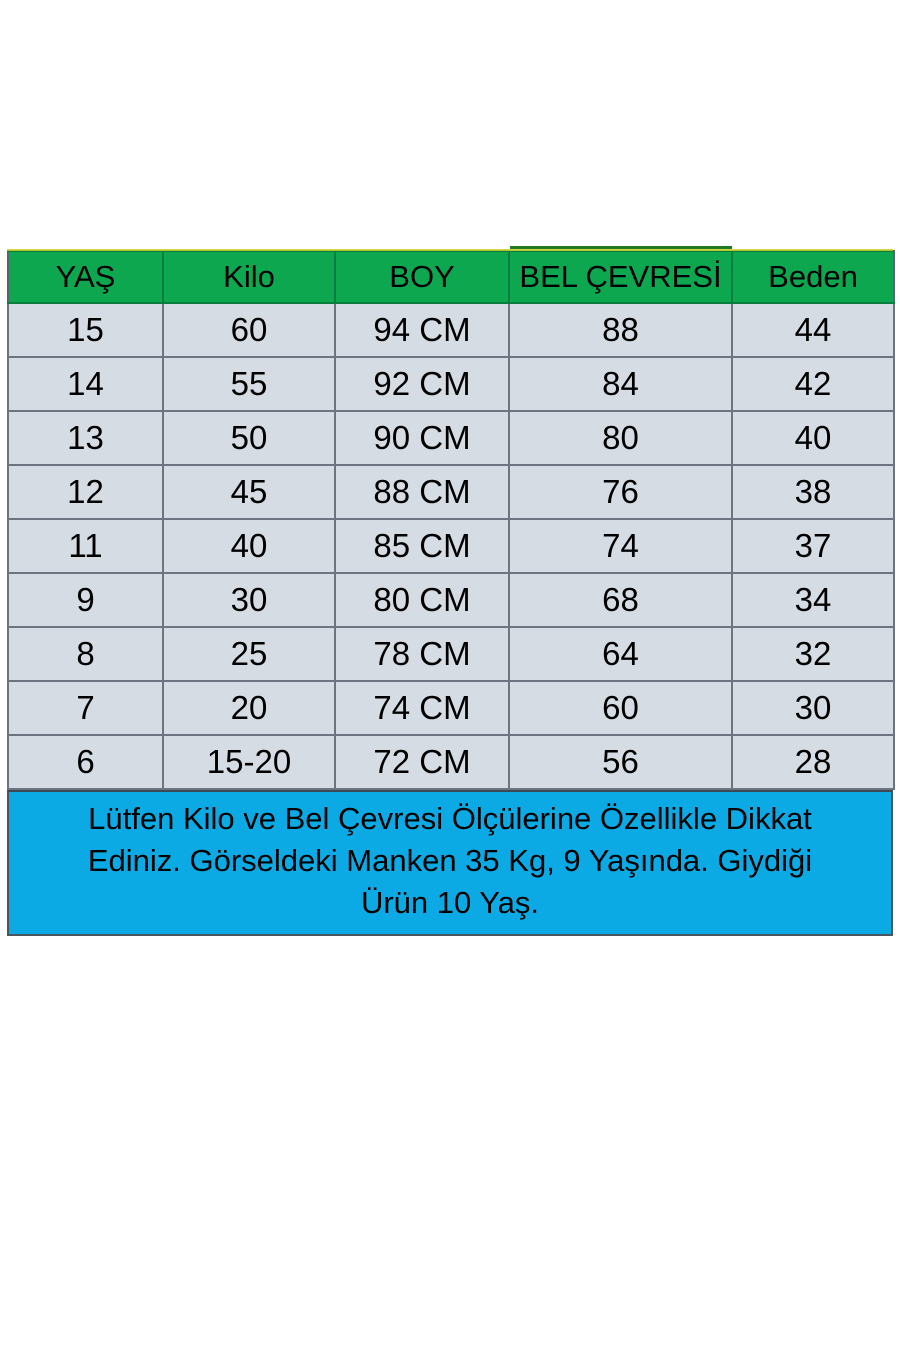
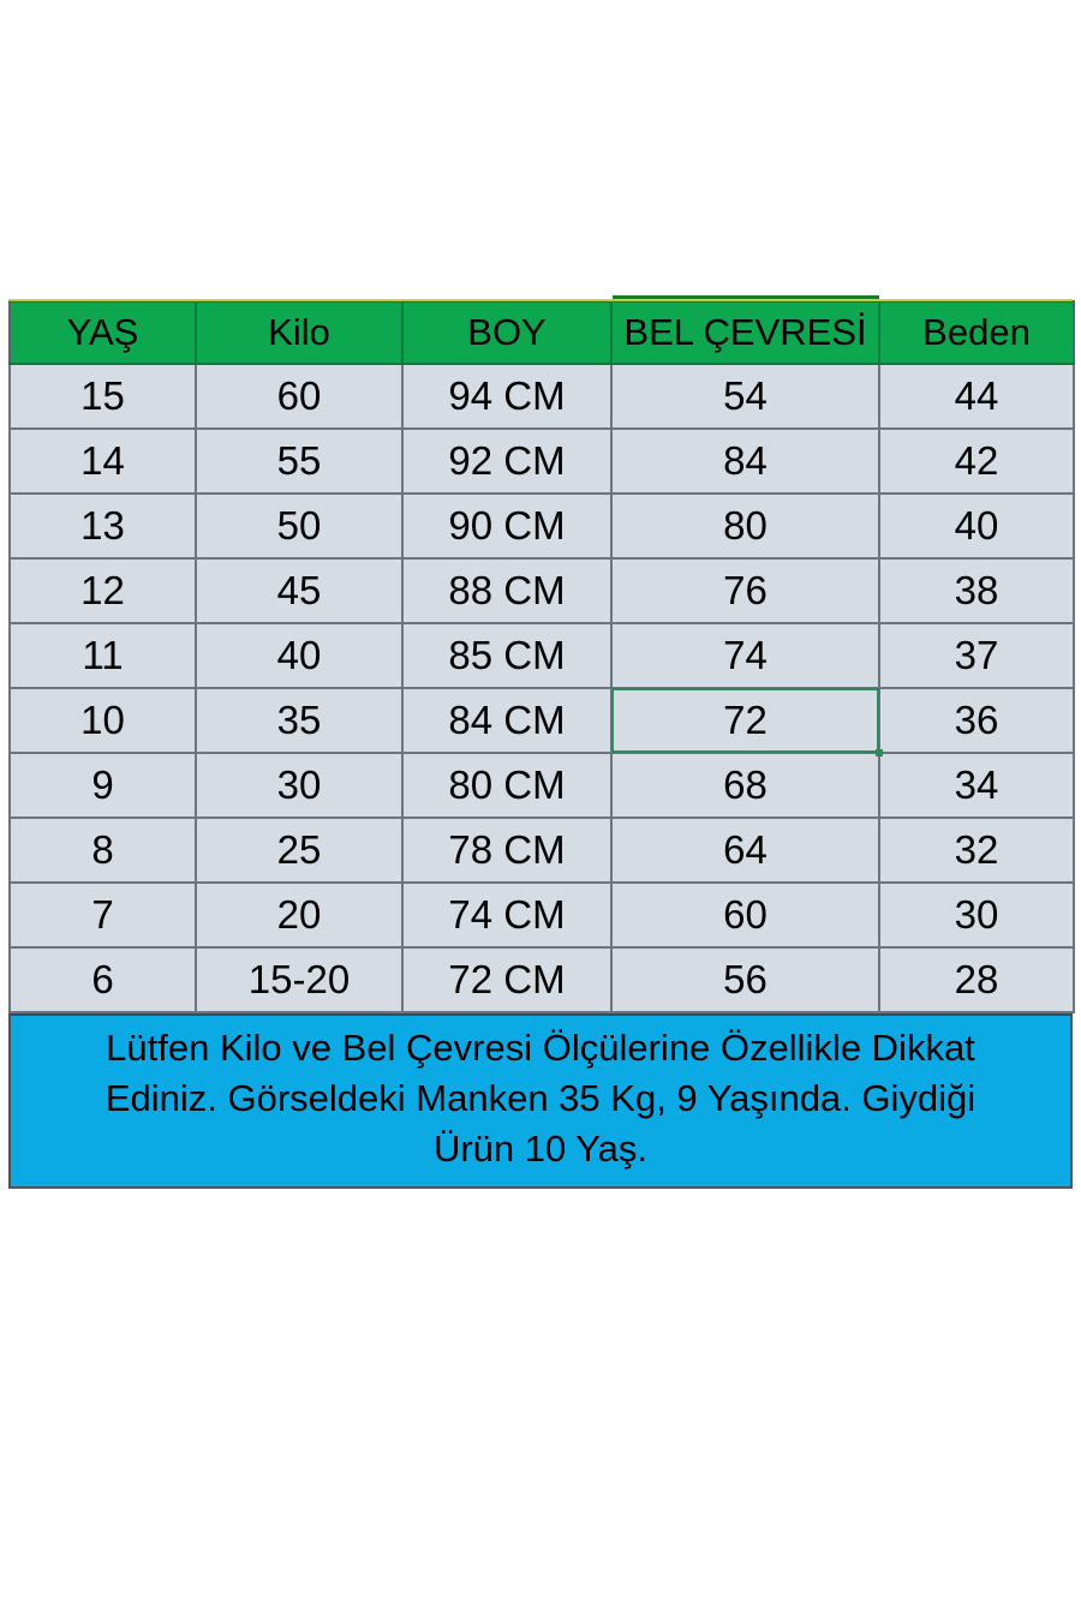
  YAŞ	Kilo	BOY	BEL ÇEVRESİ	Beden
- 15	60	94 CM	88	44
+ 15	60	94 CM	54	44
  14	55	92 CM	84	42
  13	50	90 CM	80	40
  12	45	88 CM	76	38
  11	40	85 CM	74	37
+ 10	35	84 CM	72	36
  9	30	80 CM	68	34
  8	25	78 CM	64	32
  7	20	74 CM	60	30
  6	15-20	72 CM	56	28
  Lütfen Kilo ve Bel Çevresi Ölçülerine Özellikle Dikkat
  Ediniz. Görseldeki Manken 35 Kg, 9 Yaşında. Giydiği
  Ürün 10 Yaş.
